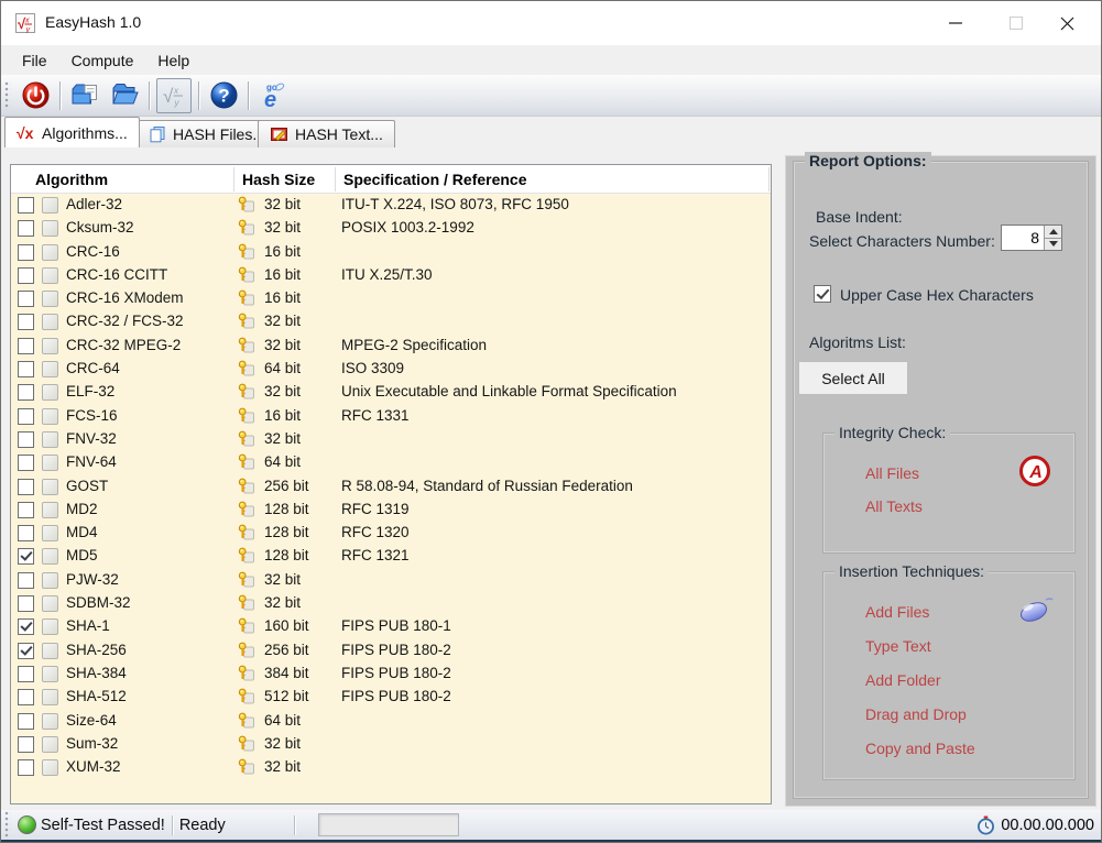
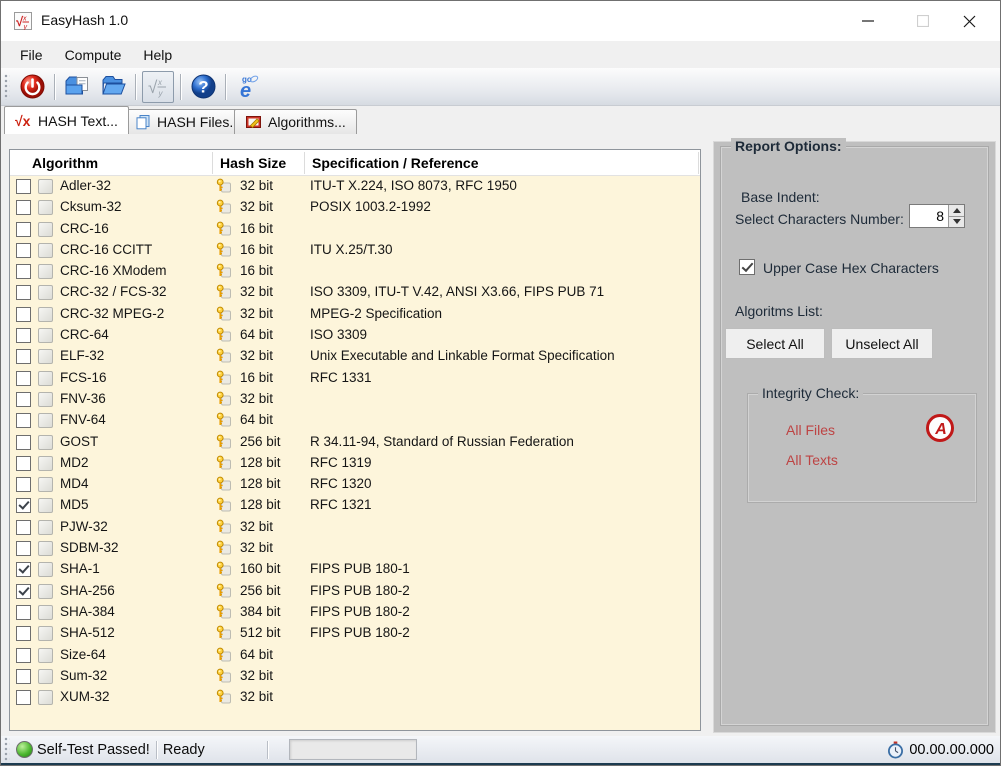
  √
  EasyHash 1.0
  File
  Compute
  Help
  √
  x
  y
  ?
  e
  go
  √x
- Algorithms...
+ HASH Text...
  HASH Files.
- HASH Text...
+ Algorithms...
  Algorithm
  Hash Size
  Specification / Reference
  Adler-32
  32 bit
  ITU-T X.224, ISO 8073, RFC 1950
  Cksum-32
  32 bit
  POSIX 1003.2-1992
  CRC-16
  16 bit
  CRC-16 CCITT
  16 bit
  ITU X.25/T.30
  CRC-16 XModem
  16 bit
  CRC-32 / FCS-32
  32 bit
+ ISO 3309, ITU-T V.42, ANSI X3.66, FIPS PUB 71
  CRC-32 MPEG-2
  32 bit
  MPEG-2 Specification
  CRC-64
  64 bit
  ISO 3309
  ELF-32
  32 bit
  Unix Executable and Linkable Format Specification
  FCS-16
  16 bit
  RFC 1331
- FNV-32
+ FNV-36
  32 bit
  FNV-64
  64 bit
  GOST
  256 bit
- R 58.08-94, Standard of Russian Federation
+ R 34.11-94, Standard of Russian Federation
  MD2
  128 bit
  RFC 1319
  MD4
  128 bit
  RFC 1320
  MD5
  128 bit
  RFC 1321
  PJW-32
  32 bit
  SDBM-32
  32 bit
  SHA-1
  160 bit
  FIPS PUB 180-1
  SHA-256
  256 bit
  FIPS PUB 180-2
  SHA-384
  384 bit
  FIPS PUB 180-2
  SHA-512
  512 bit
  FIPS PUB 180-2
  Size-64
  64 bit
  Sum-32
  32 bit
  XUM-32
  32 bit
  Report Options:
  Base Indent:
  Select Characters Number:
  8
  Upper Case Hex Characters
  Algoritms List:
  Select All
+ Unselect All
  Integrity Check:
  All Files
  All Texts
  A
- Insertion Techniques:
- Add Files
- Type Text
- Add Folder
- Drag and Drop
- Copy and Paste
  Self-Test Passed!
  Ready
  00.00.00.000
